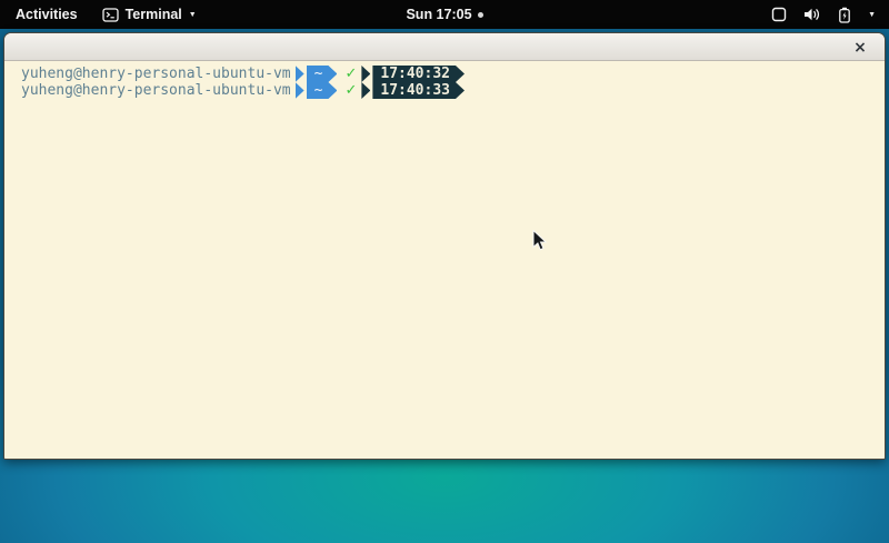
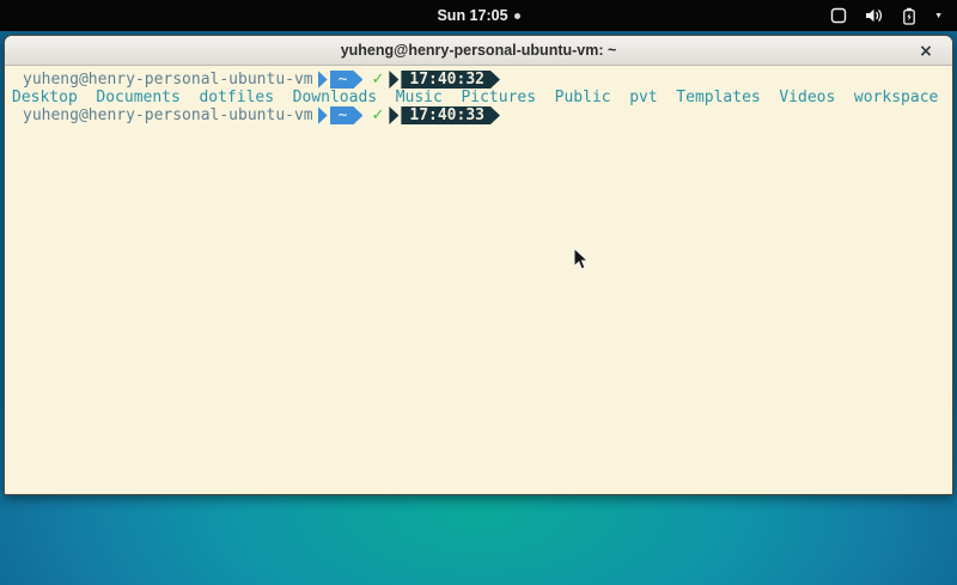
- Activities
- Terminal
  Sun 17:05
+ yuheng@henry-personal-ubuntu-vm: ~
  ×
  yuheng@henry-personal-ubuntu-vm
  ~
  ✓
  17:40:32
+ Desktop Documents dotfiles Downloads Music Pictures Public pvt Templates Videos workspace
  yuheng@henry-personal-ubuntu-vm
  ~
  ✓
  17:40:33
